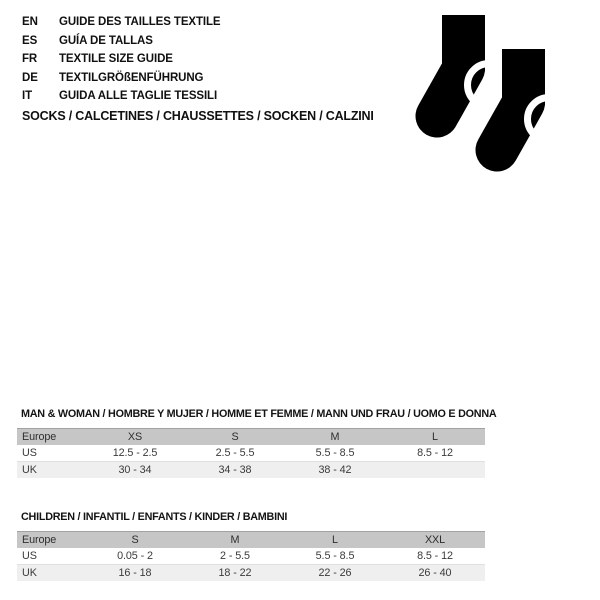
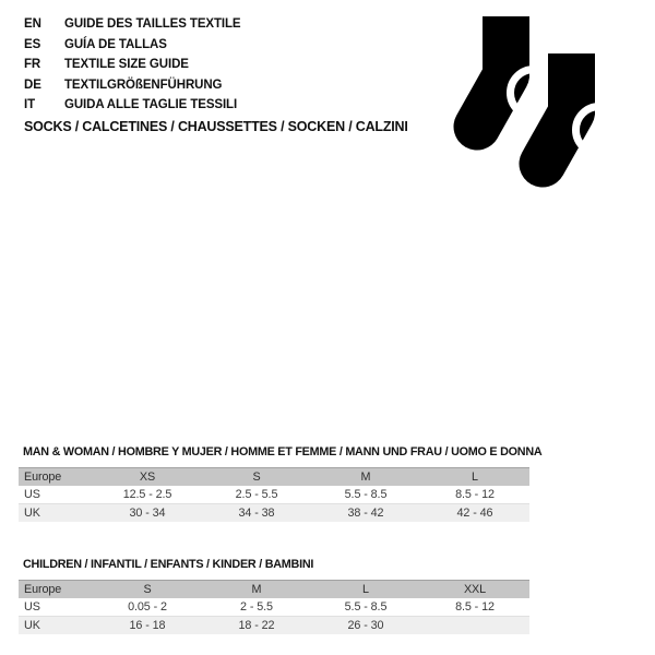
  EN
  GUIDE DES TAILLES TEXTILE
  ES
  GUÍA DE TALLAS
  FR
  TEXTILE SIZE GUIDE
  DE
  TEXTILGRÖßENFÜHRUNG
  IT
  GUIDA ALLE TAGLIE TESSILI
  SOCKS / CALCETINES / CHAUSSETTES / SOCKEN / CALZINI
  MAN & WOMAN / HOMBRE Y MUJER / HOMME ET FEMME / MANN UND FRAU / UOMO E DONNA
  Europe
  XS
  S
  M
  L
  US
  12.5 - 2.5
  2.5 - 5.5
  5.5 - 8.5
  8.5 - 12
  UK
  30 - 34
  34 - 38
  38 - 42
+ 42 - 46
  CHILDREN / INFANTIL / ENFANTS / KINDER / BAMBINI
  Europe
  S
  M
  L
  XXL
  US
  0.05 - 2
  2 - 5.5
  5.5 - 8.5
  8.5 - 12
  UK
  16 - 18
  18 - 22
- 22 - 26
- 26 - 40
+ 26 - 30
